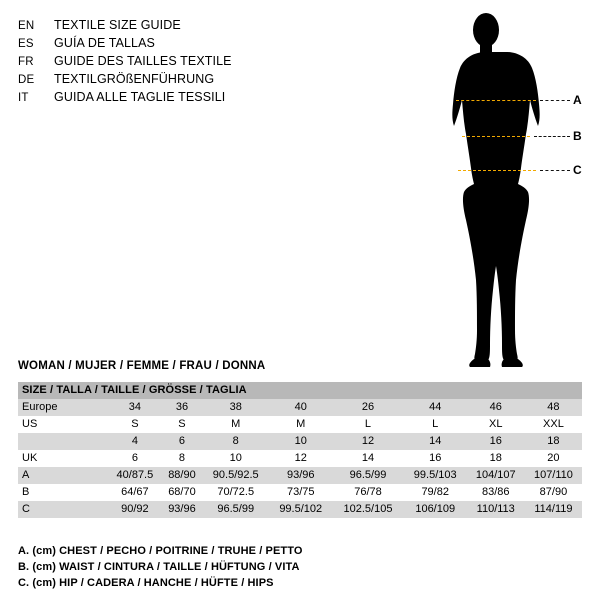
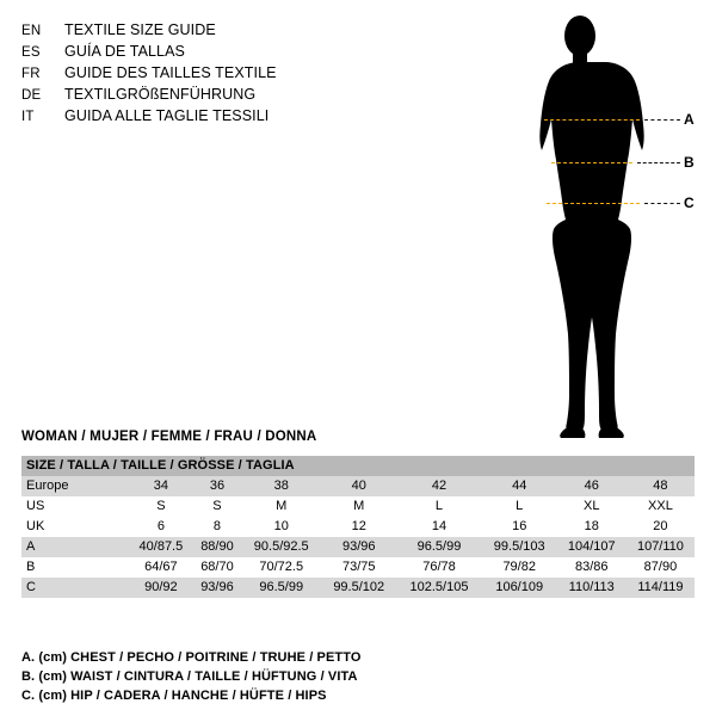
  EN
  TEXTILE SIZE GUIDE
  ES
  GUÍA DE TALLAS
  FR
  GUIDE DES TAILLES TEXTILE
  DE
  TEXTILGRÖßENFÜHRUNG
  IT
  GUIDA ALLE TAGLIE TESSILI
  A
  B
  C
  WOMAN / MUJER / FEMME / FRAU / DONNA
  SIZE / TALLA / TAILLE / GRÖSSE / TAGLIA
- Europe	34	36	38	40	26	44	46	48
+ Europe	34	36	38	40	42	44	46	48
  US	S	S	M	M	L	L	XL	XXL
- 	4	6	8	10	12	14	16	18
  UK	6	8	10	12	14	16	18	20
  A	40/87.5	88/90	90.5/92.5	93/96	96.5/99	99.5/103	104/107	107/110
  B	64/67	68/70	70/72.5	73/75	76/78	79/82	83/86	87/90
  C	90/92	93/96	96.5/99	99.5/102	102.5/105	106/109	110/113	114/119
  A. (cm) CHEST / PECHO / POITRINE / TRUHE / PETTO
  B. (cm) WAIST / CINTURA / TAILLE / HÜFTUNG / VITA
  C. (cm) HIP / CADERA / HANCHE / HÜFTE / HIPS
